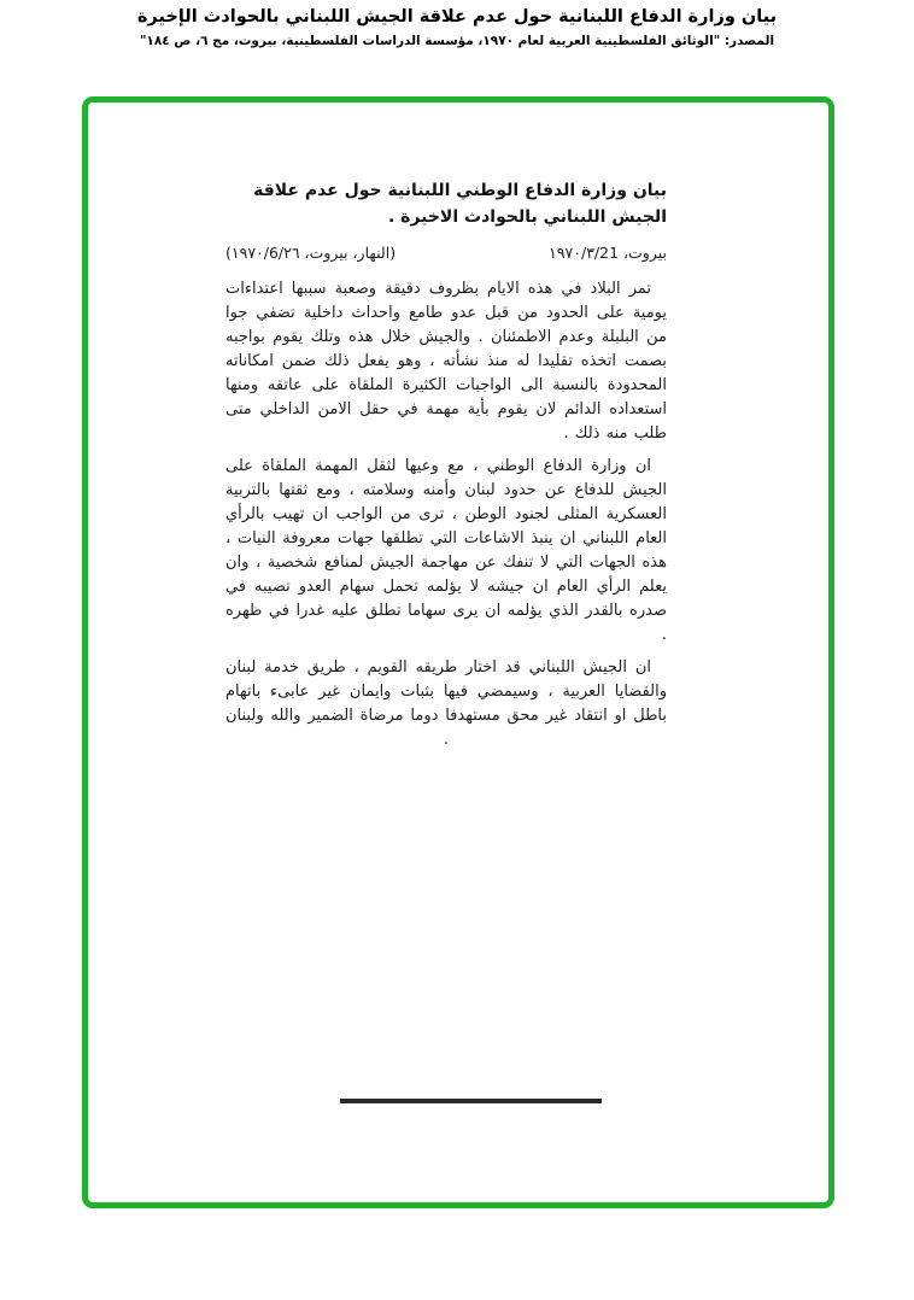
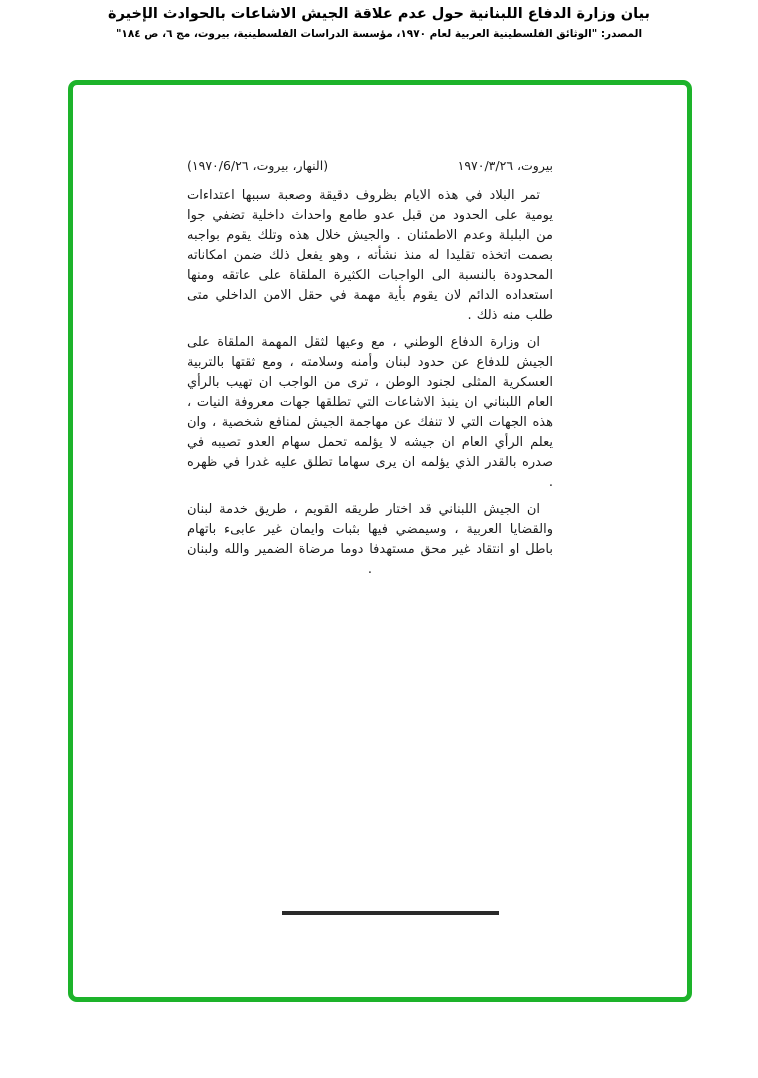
- بيان وزارة الدفاع اللبنانية حول عدم علاقة الجيش اللبناني بالحوادث الإخيرة
+ بيان وزارة الدفاع اللبنانية حول عدم علاقة الجيش الاشاعات بالحوادث الإخيرة
  المصدر: "الوثائق الفلسطينية العربية لعام ١٩٧٠، مؤسسة الدراسات الفلسطينية، بيروت، مج ٦، ص ١٨٤"
- بيان وزارة الدفاع الوطني اللبنانية حول عدم علاقة الجيش اللبناني بالحوادث الاخيرة .
- بيروت، ١٩٧٠/٣/21
+ بيروت، ١٩٧٠/٣/٢٦
  (النهار، بيروت، ١٩٧٠/6/٢٦)
  تمر البلاد في هذه الايام بظروف دقيقة وصعبة سببها اعتداءات يومية على الحدود من قبل عدو طامع واحداث داخلية تضفي جوا من البلبلة وعدم الاطمئنان . والجيش خلال هذه وتلك يقوم بواجبه بصمت اتخذه تقليدا له منذ نشأته ، وهو يفعل ذلك ضمن امكاناته المحدودة بالنسبة الى الواجبات الكثيرة الملقاة على عاتقه ومنها استعداده الدائم لان يقوم بأية مهمة في حقل الامن الداخلي متى طلب منه ذلك .
  ان وزارة الدفاع الوطني ، مع وعيها لثقل المهمة الملقاة على الجيش للدفاع عن حدود لبنان وأمنه وسلامته ، ومع ثقتها بالتربية العسكرية المثلى لجنود الوطن ، ترى من الواجب ان تهيب بالرأي العام اللبناني ان ينبذ الاشاعات التي تطلقها جهات معروفة النيات ، هذه الجهات التي لا تنفك عن مهاجمة الجيش لمنافع شخصية ، وان يعلم الرأي العام ان جيشه لا يؤلمه تحمل سهام العدو تصيبه في صدره بالقدر الذي يؤلمه ان يرى سهاما تطلق عليه غدرا في ظهره .
  ان الجيش اللبناني قد اختار طريقه القويم ، طريق خدمة لبنان والقضايا العربية ، وسيمضي فيها بثبات وايمان غير عابىء باتهام باطل او انتقاد غير محق مستهدفا دوما مرضاة الضمير والله ولبنان .
